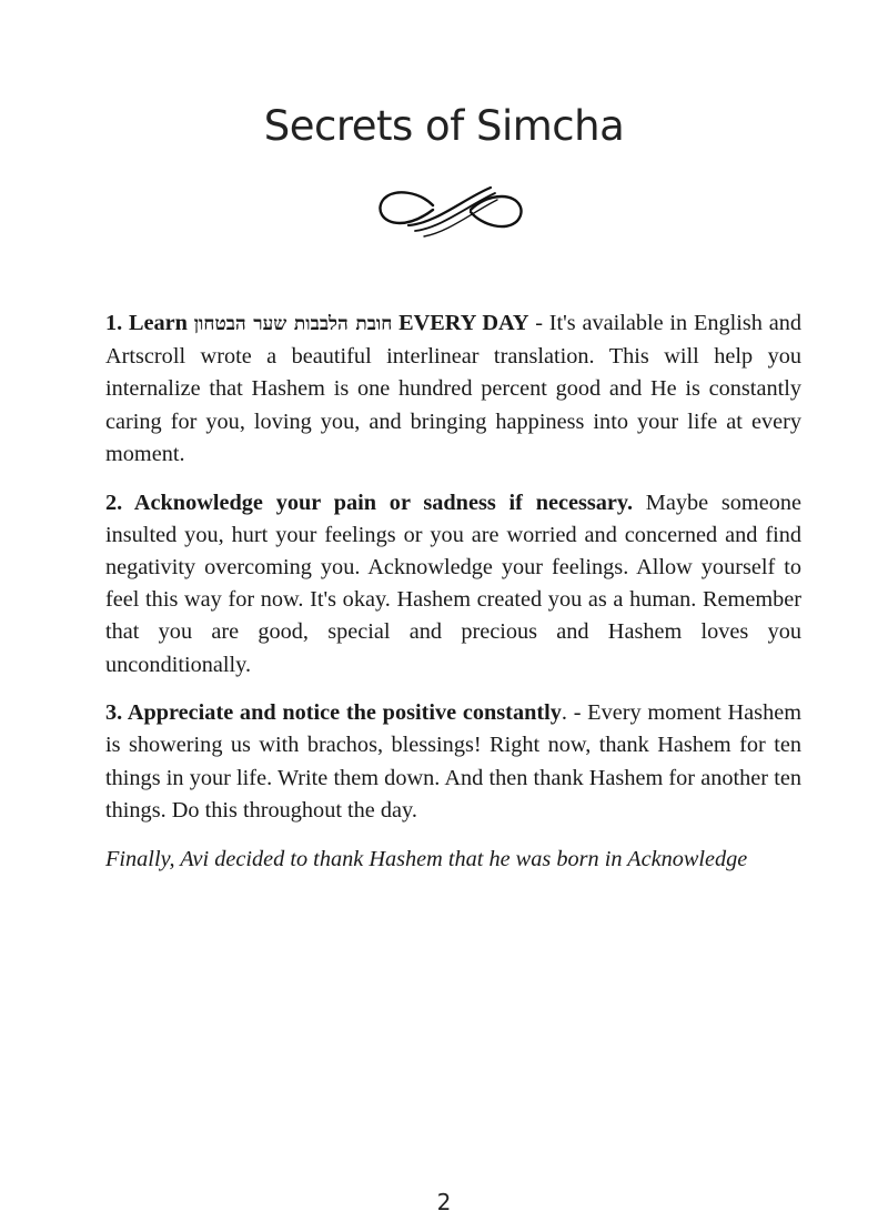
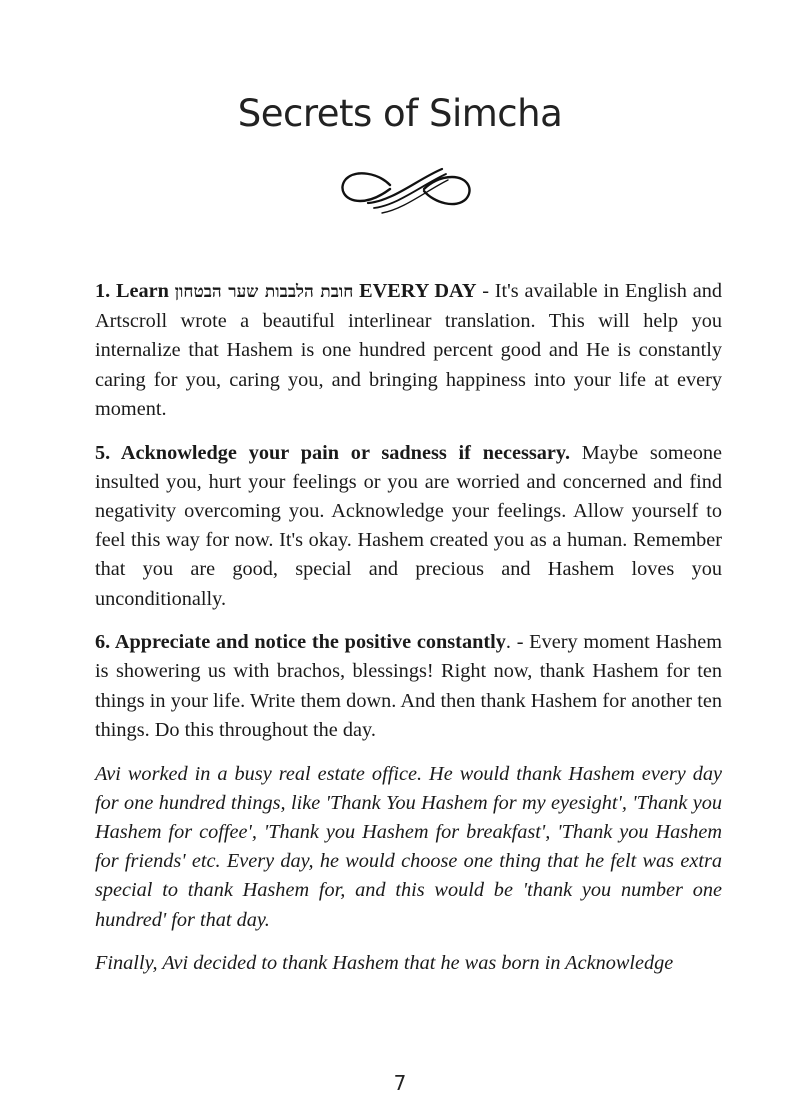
  Secrets of Simcha
- 1. Learn חובת הלבבות שער הבטחון EVERY DAY - It's available in English and Artscroll wrote a beautiful interlinear translation. This will help you internalize that Hashem is one hundred percent good and He is constantly caring for you, loving you, and bringing happiness into your life at every moment.
+ 1. Learn חובת הלבבות שער הבטחון EVERY DAY - It's available in English and Artscroll wrote a beautiful interlinear translation. This will help you internalize that Hashem is one hundred percent good and He is constantly caring for you, caring you, and bringing happiness into your life at every moment.
- 2. Acknowledge your pain or sadness if necessary. Maybe someone insulted you, hurt your feelings or you are worried and concerned and find negativity overcoming you. Acknowledge your feelings. Allow yourself to feel this way for now. It's okay. Hashem created you as a human. Remember that you are good, special and precious and Hashem loves you unconditionally.
+ 5. Acknowledge your pain or sadness if necessary. Maybe someone insulted you, hurt your feelings or you are worried and concerned and find negativity overcoming you. Acknowledge your feelings. Allow yourself to feel this way for now. It's okay. Hashem created you as a human. Remember that you are good, special and precious and Hashem loves you unconditionally.
- 3. Appreciate and notice the positive constantly. - Every moment Hashem is showering us with brachos, blessings! Right now, thank Hashem for ten things in your life. Write them down. And then thank Hashem for another ten things. Do this throughout the day.
+ 6. Appreciate and notice the positive constantly. - Every moment Hashem is showering us with brachos, blessings! Right now, thank Hashem for ten things in your life. Write them down. And then thank Hashem for another ten things. Do this throughout the day.
+ Avi worked in a busy real estate office. He would thank Hashem every day for one hundred things, like 'Thank You Hashem for my eyesight', 'Thank you Hashem for coffee', 'Thank you Hashem for breakfast', 'Thank you Hashem for friends' etc. Every day, he would choose one thing that he felt was extra special to thank Hashem for, and this would be 'thank you number one hundred' for that day.
  Finally, Avi decided to thank Hashem that he was born in Acknowledge
- 2
+ 7
